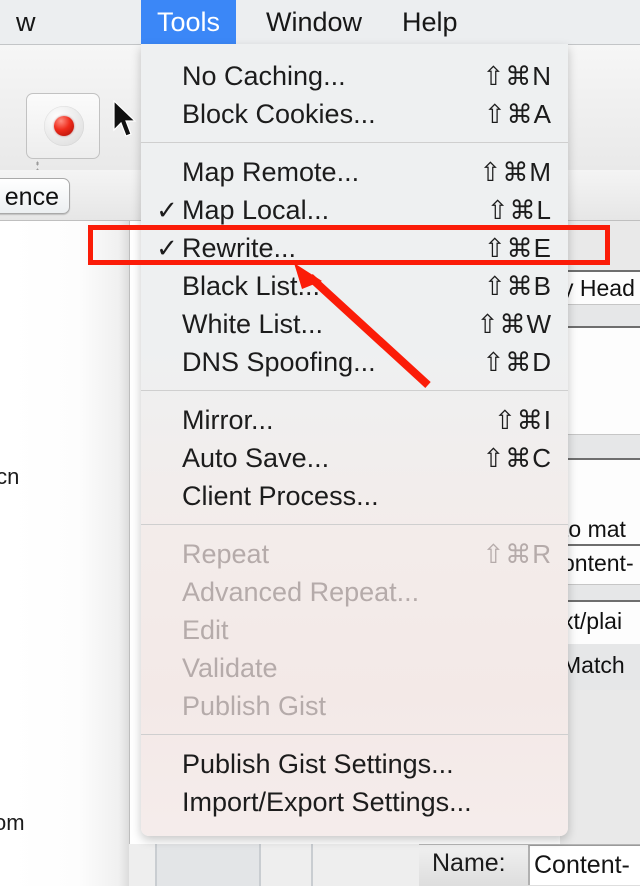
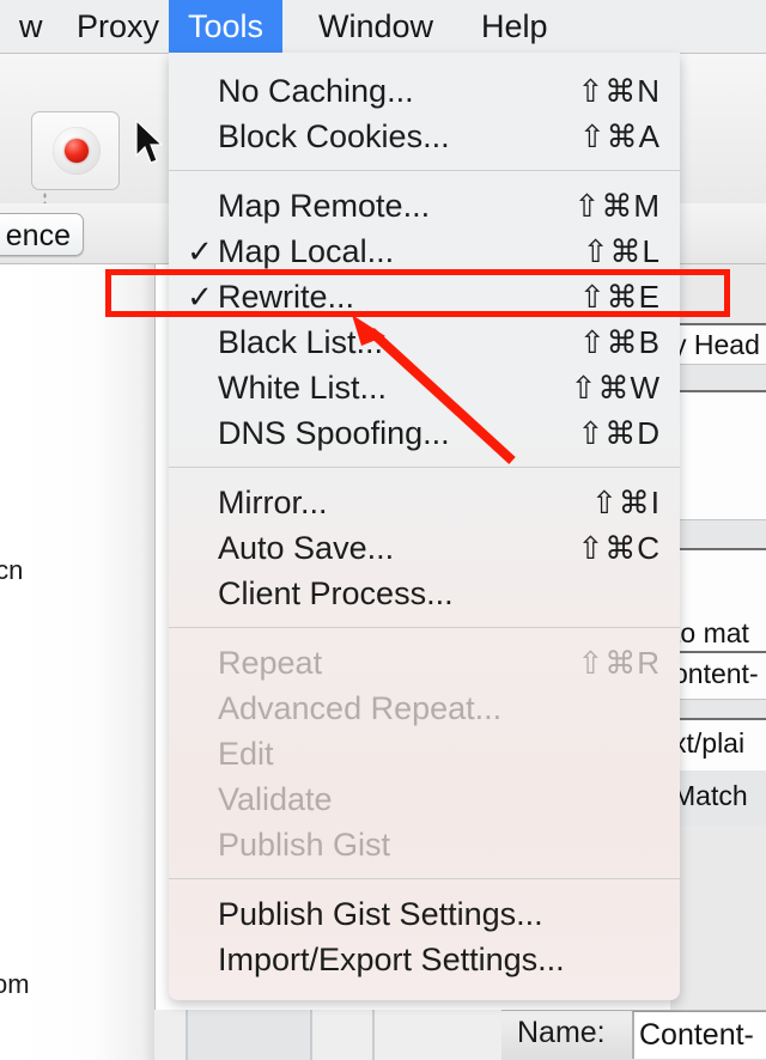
  Head
  o mat
  ontent-
  t/plai
  Match
  ence
  om
  Name:
  Content-
  w
+ Proxy
  Tools
  Window
  Help
  No Caching...
  ⇧⌘N
  Block Cookies...
  ⇧⌘A
  Map Remote...
  ⇧⌘M
  ✓
  Map Local...
  ⇧⌘L
  ✓
  Rewrite...
  ⇧⌘E
  Black List
  ⇧⌘B
  White List...
  ⇧⌘W
  DNS Spoofing...
  ⇧⌘D
  Mirror...
  ⇧⌘I
  Auto Save...
  ⇧⌘C
  Client Process...
  Repeat
  ⇧⌘R
  Advanced Repeat...
  Edit
  Validate
  Publish Gist
  Publish Gist Settings...
  Import/Export Settings...
